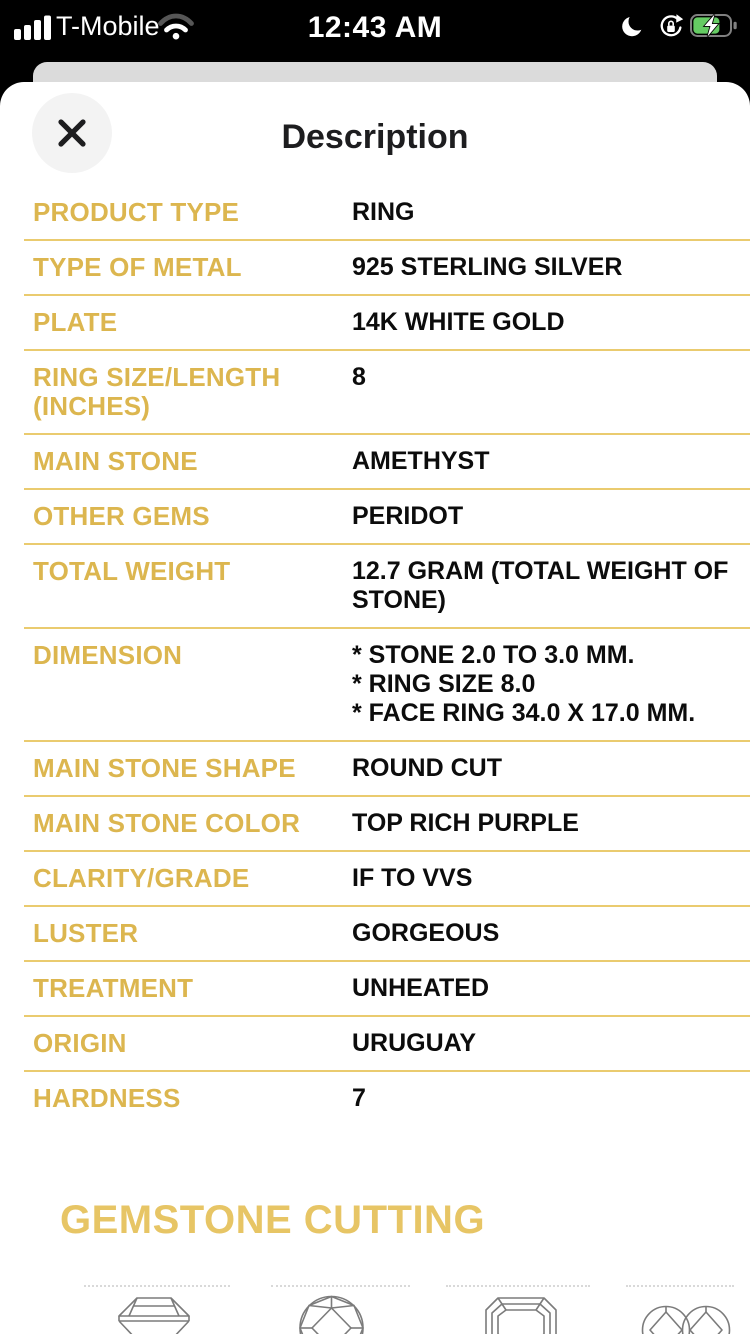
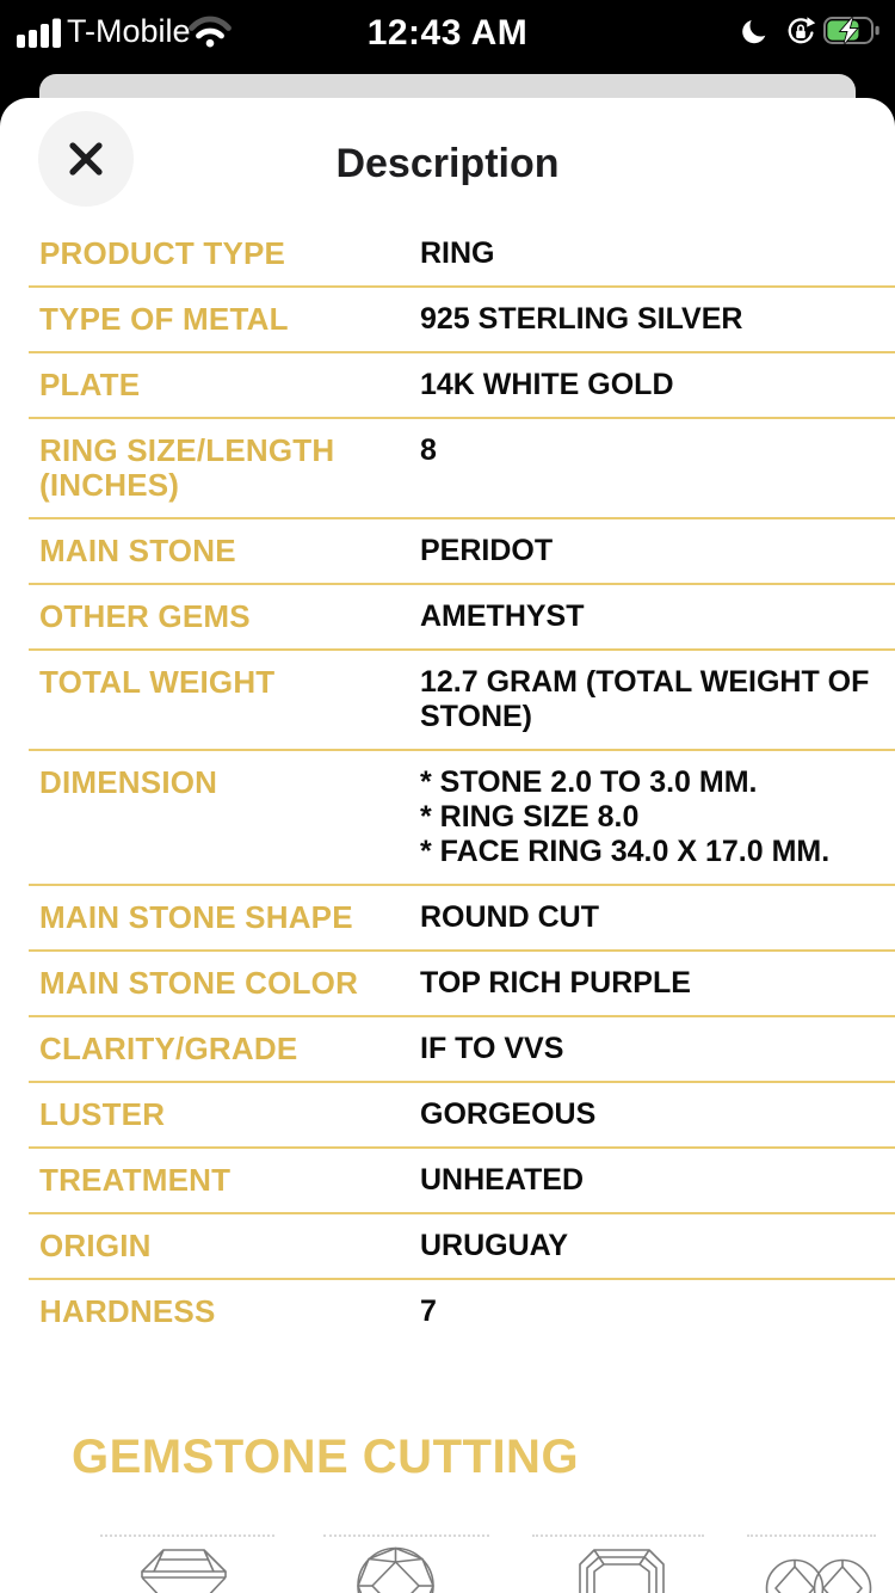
  T-Mobile
  12:43 AM
  Description
  PRODUCT TYPE
  RING
  TYPE OF METAL
  925 STERLING SILVER
  PLATE
  14K WHITE GOLD
  RING SIZE/LENGTH
  (INCHES)
  8
  MAIN STONE
- AMETHYST
+ PERIDOT
  OTHER GEMS
- PERIDOT
+ AMETHYST
  TOTAL WEIGHT
  12.7 GRAM (TOTAL WEIGHT OF
  STONE)
  DIMENSION
  * STONE 2.0 TO 3.0 MM.
  * RING SIZE 8.0
  * FACE RING 34.0 X 17.0 MM.
  MAIN STONE SHAPE
  ROUND CUT
  MAIN STONE COLOR
  TOP RICH PURPLE
  CLARITY/GRADE
  IF TO VVS
  LUSTER
  GORGEOUS
  TREATMENT
  UNHEATED
  ORIGIN
  URUGUAY
  HARDNESS
  7
  GEMSTONE CUTTING
